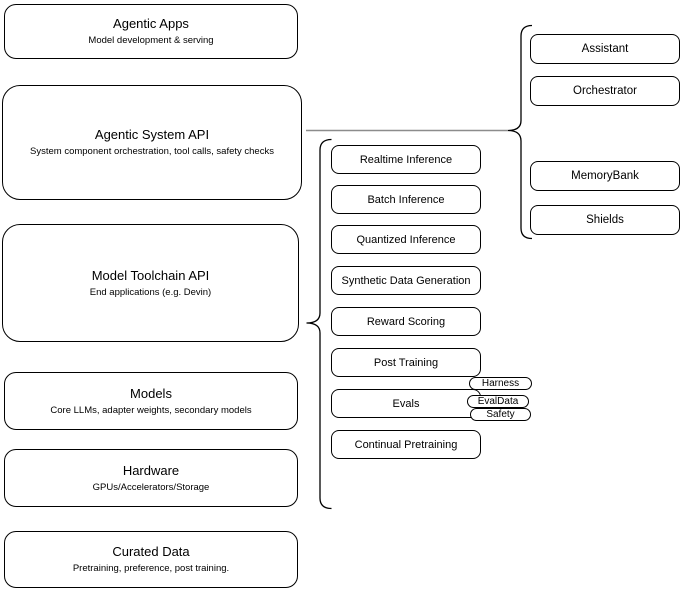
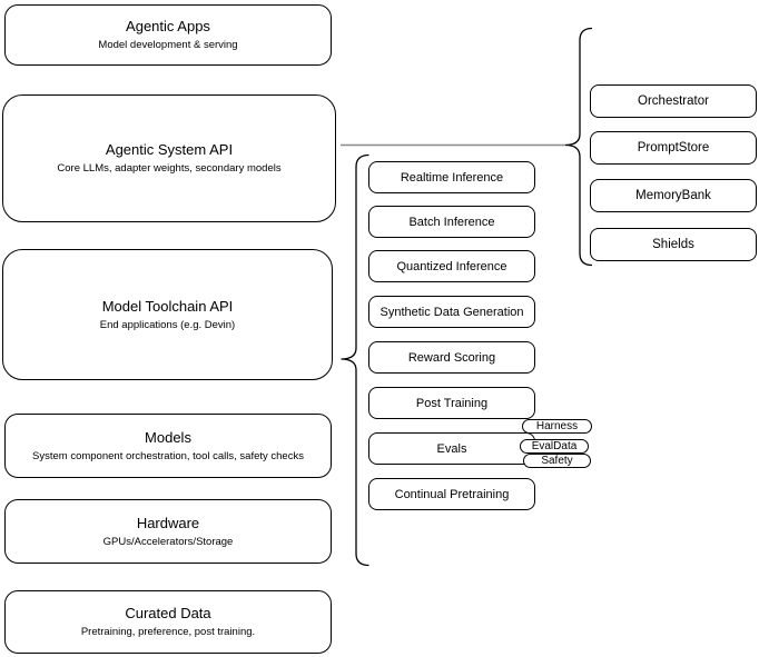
  Agentic Apps
  Model development & serving
  Agentic System API
- System component orchestration, tool calls, safety checks
+ Core LLMs, adapter weights, secondary models
  Model Toolchain API
  End applications (e.g. Devin)
  Models
- Core LLMs, adapter weights, secondary models
+ System component orchestration, tool calls, safety checks
  Hardware
  GPUs/Accelerators/Storage
  Curated Data
  Pretraining, preference, post training.
  Realtime Inference
  Batch Inference
  Quantized Inference
  Synthetic Data Generation
  Reward Scoring
  Post Training
  Evals
  Continual Pretraining
  Harness
  EvalData
  Safety
- Assistant
  Orchestrator
+ PromptStore
  MemoryBank
  Shields
